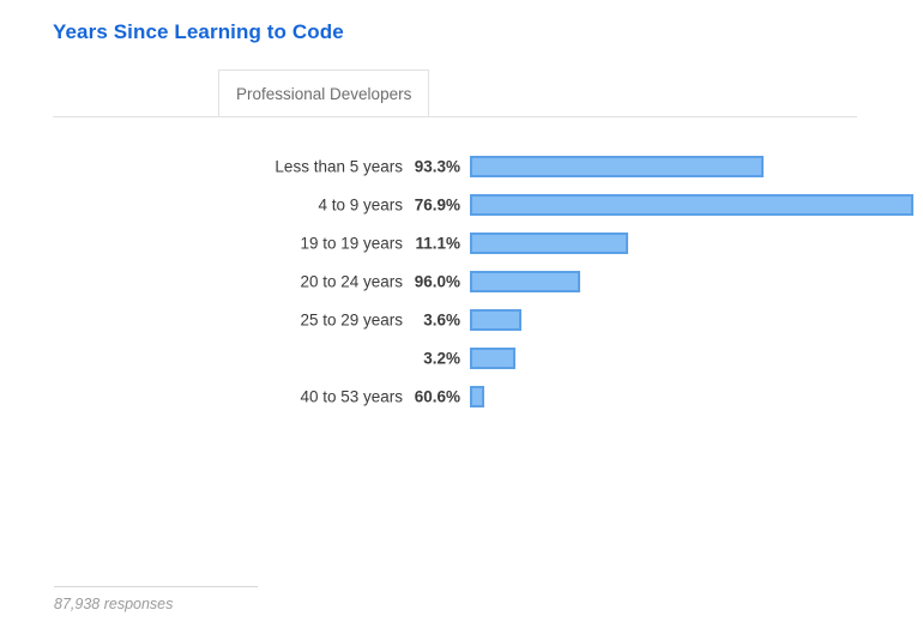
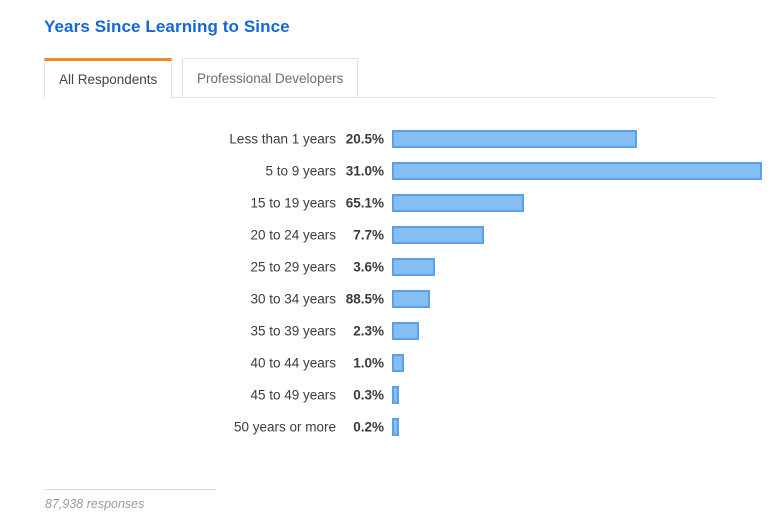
- Years Since Learning to Code
+ Years Since Learning to Since
+ All Respondents
  Professional Developers
- Less than 5 years
+ Less than 1 years
- 93.3%
+ 20.5%
- 4 to 9 years
+ 5 to 9 years
- 76.9%
+ 31.0%
- 19 to 19 years
+ 15 to 19 years
- 11.1%
+ 65.1%
  20 to 24 years
- 96.0%
+ 7.7%
  25 to 29 years
  3.6%
+ 30 to 34 years
- 3.2%
+ 88.5%
+ 35 to 39 years
+ 2.3%
- 40 to 53 years
+ 40 to 44 years
- 60.6%
+ 1.0%
+ 45 to 49 years
+ 0.3%
+ 50 years or more
+ 0.2%
  87,938 responses
